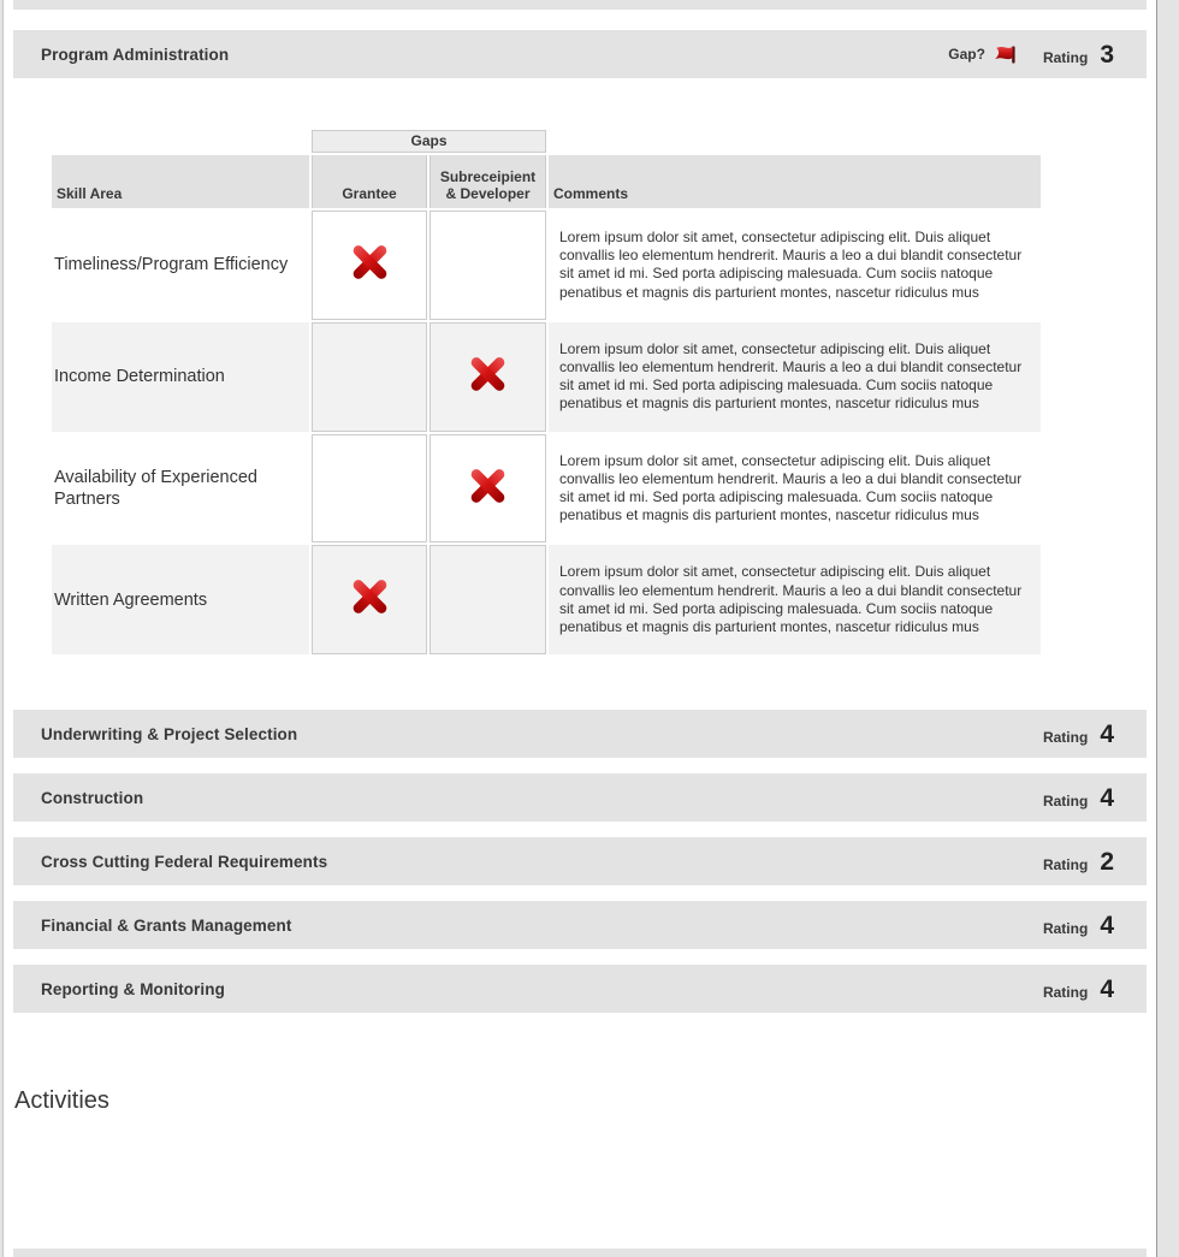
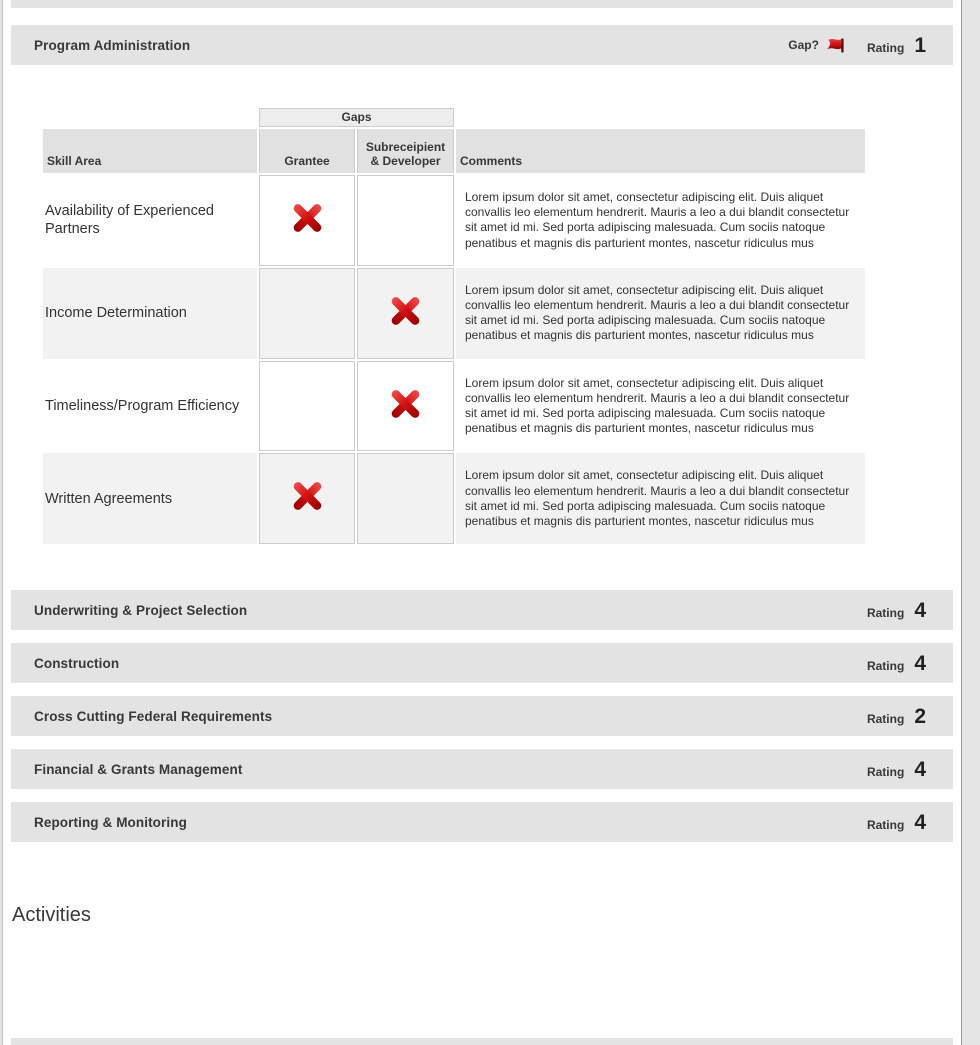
  Program Administration
  Gap?
  Rating
- 3
+ 1
  	Gaps
  Skill Area	Grantee	Subreceipient & Developer	Comments
- Timeliness/Program Efficiency			Lorem ipsum dolor sit amet, consectetur adipiscing elit. Duis aliquet convallis leo elementum hendrerit. Mauris a leo a dui blandit consectetur sit amet id mi. Sed porta adipiscing malesuada. Cum sociis natoque penatibus et magnis dis parturient montes, nascetur ridiculus mus
+ Availability of Experienced Partners			Lorem ipsum dolor sit amet, consectetur adipiscing elit. Duis aliquet convallis leo elementum hendrerit. Mauris a leo a dui blandit consectetur sit amet id mi. Sed porta adipiscing malesuada. Cum sociis natoque penatibus et magnis dis parturient montes, nascetur ridiculus mus
  Income Determination			Lorem ipsum dolor sit amet, consectetur adipiscing elit. Duis aliquet convallis leo elementum hendrerit. Mauris a leo a dui blandit consectetur sit amet id mi. Sed porta adipiscing malesuada. Cum sociis natoque penatibus et magnis dis parturient montes, nascetur ridiculus mus
- Availability of Experienced Partners			Lorem ipsum dolor sit amet, consectetur adipiscing elit. Duis aliquet convallis leo elementum hendrerit. Mauris a leo a dui blandit consectetur sit amet id mi. Sed porta adipiscing malesuada. Cum sociis natoque penatibus et magnis dis parturient montes, nascetur ridiculus mus
+ Timeliness/Program Efficiency			Lorem ipsum dolor sit amet, consectetur adipiscing elit. Duis aliquet convallis leo elementum hendrerit. Mauris a leo a dui blandit consectetur sit amet id mi. Sed porta adipiscing malesuada. Cum sociis natoque penatibus et magnis dis parturient montes, nascetur ridiculus mus
  Written Agreements			Lorem ipsum dolor sit amet, consectetur adipiscing elit. Duis aliquet convallis leo elementum hendrerit. Mauris a leo a dui blandit consectetur sit amet id mi. Sed porta adipiscing malesuada. Cum sociis natoque penatibus et magnis dis parturient montes, nascetur ridiculus mus
  Underwriting & Project Selection
  Rating
  4
  Construction
  Rating
  4
  Cross Cutting Federal Requirements
  Rating
  2
  Financial & Grants Management
  Rating
  4
  Reporting & Monitoring
  Rating
  4
  Activities
